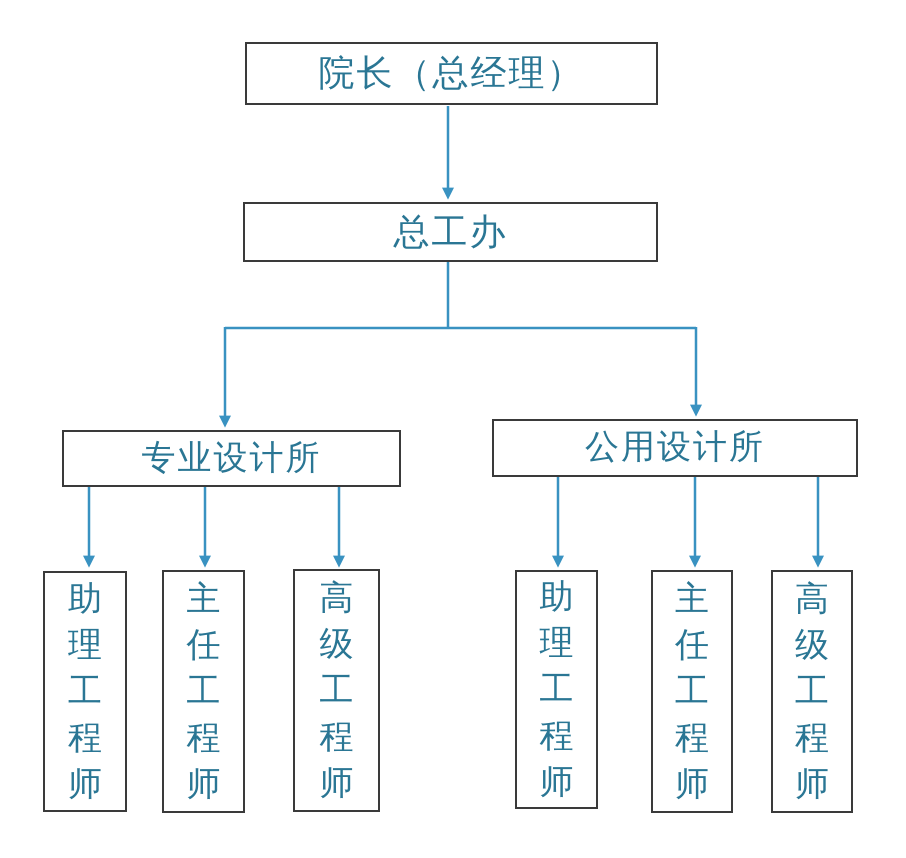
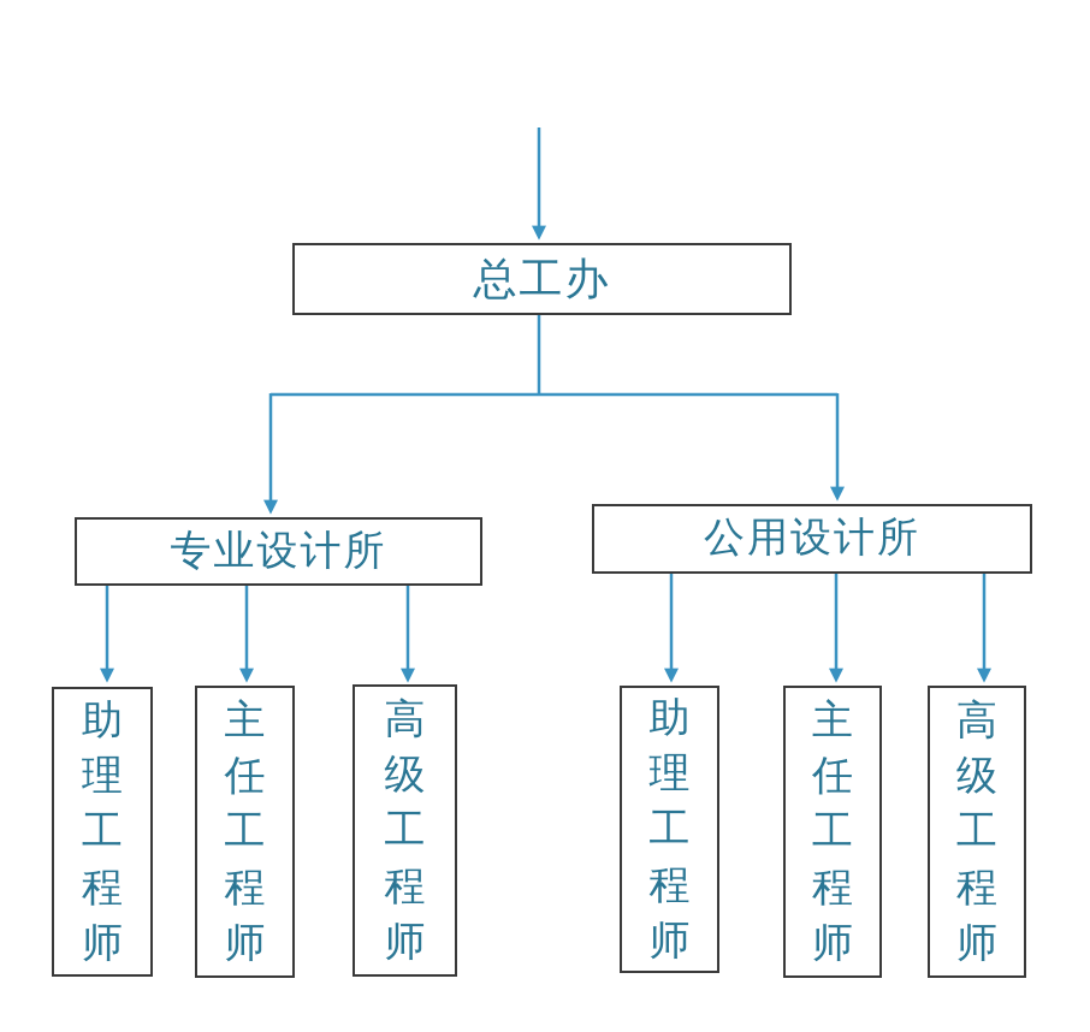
- 院长（总经理）
  总工办
  专业设计所
  公用设计所
  助理工程师
  主任工程师
  高级工程师
  助理工程师
  主任工程师
  高级工程师
